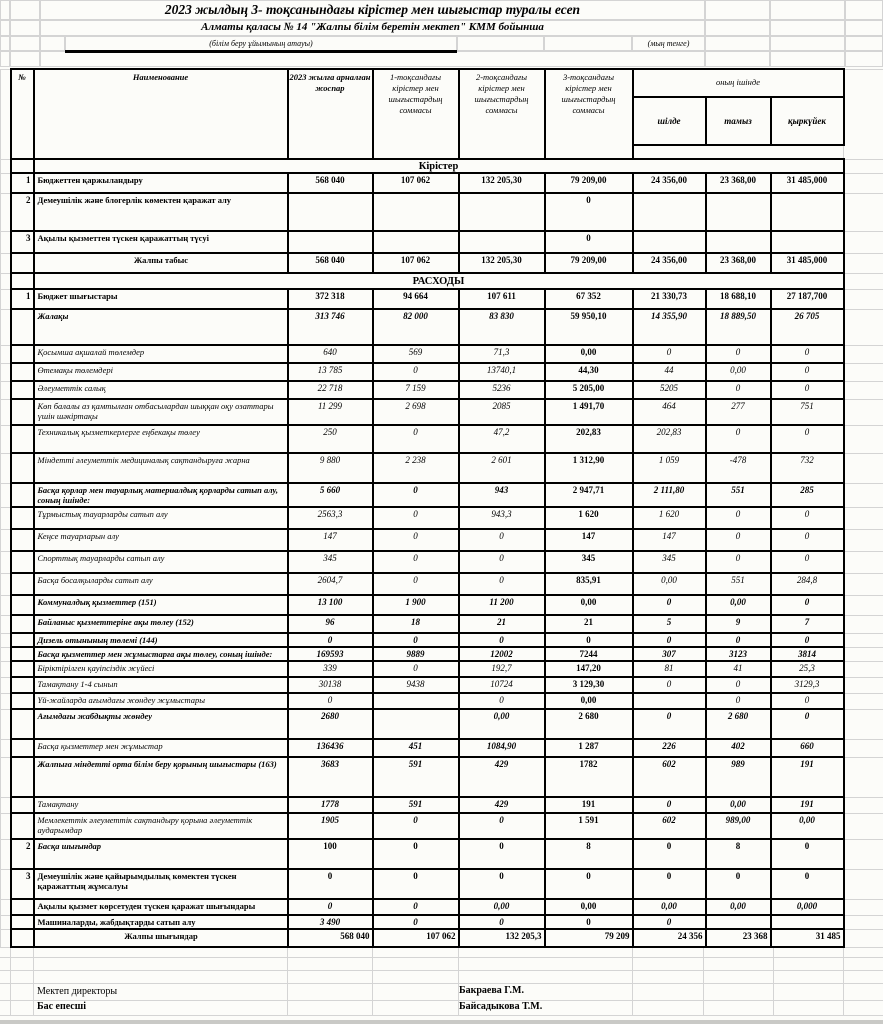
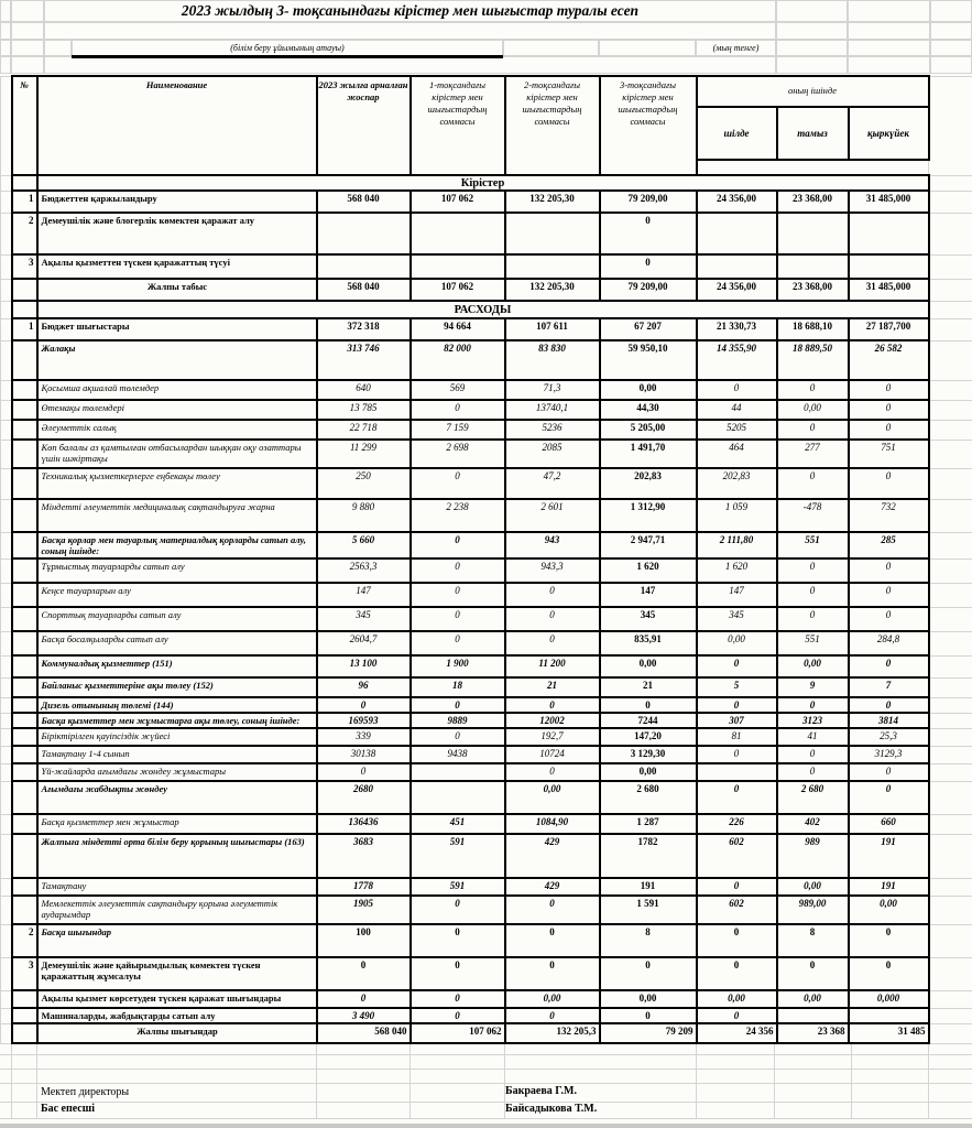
  2023 жылдың 3- тоқсанындағы кірістер мен шығыстар туралы есеп
- Алматы қаласы № 14 "Жалпы білім беретін мектеп" КММ бойынша
  (білім беру ұйымының атауы)
  (мың тенге)
  	№	Наименование	2023 жылға арналған жоспар	1-тоқсандағы кірістер мен шығыстардың соммасы	2-тоқсандағы кірістер мен шығыстардың соммасы	3-тоқсандағы кірістер мен шығыстардың соммасы	оның ішінде
  шілде	тамыз	қыркүйек
  		Кірістер
  	1	Бюджеттен қаржыландыру	568 040	107 062	132 205,30	79 209,00	24 356,00	23 368,00	31 485,000
  	2	Демеушілік және блогерлік көмектен қаражат алу				0
  	3	Ақылы қызметтен түскен қаражаттың түсуі				0
  		Жалпы табыс	568 040	107 062	132 205,30	79 209,00	24 356,00	23 368,00	31 485,000
  		РАСХОДЫ
- 	1	Бюджет шығыстары	372 318	94 664	107 611	67 352	21 330,73	18 688,10	27 187,700
+ 	1	Бюджет шығыстары	372 318	94 664	107 611	67 207	21 330,73	18 688,10	27 187,700
- 		Жалақы	313 746	82 000	83 830	59 950,10	14 355,90	18 889,50	26 705
+ 		Жалақы	313 746	82 000	83 830	59 950,10	14 355,90	18 889,50	26 582
  		Қосымша ақшалай төлемдер	640	569	71,3	0,00	0	0	0
  		Өтемақы төлемдері	13 785	0	13740,1	44,30	44	0,00	0
  		Әлеуметтік салық	22 718	7 159	5236	5 205,00	5205	0	0
  		Көп балалы аз қамтылған отбасылардан шыққан оқу озаттары үшін шәкіртақы	11 299	2 698	2085	1 491,70	464	277	751
  		Техникалық қызметкерлерге еңбекақы төлеу	250	0	47,2	202,83	202,83	0	0
  		Міндетті әлеуметтік медициналық сақтандыруға жарна	9 880	2 238	2 601	1 312,90	1 059	-478	732
  		Басқа қорлар мен тауарлық материалдық қорларды сатып алу, соның ішінде:	5 660	0	943	2 947,71	2 111,80	551	285
  		Тұрмыстық тауарларды сатып алу	2563,3	0	943,3	1 620	1 620	0	0
  		Кеңсе тауарларын алу	147	0	0	147	147	0	0
  		Спорттық тауарларды сатып алу	345	0	0	345	345	0	0
  		Басқа босалқыларды сатып алу	2604,7	0	0	835,91	0,00	551	284,8
  		Коммуналдық қызметтер (151)	13 100	1 900	11 200	0,00	0	0,00	0
  		Байланыс қызметтеріне ақы төлеу (152)	96	18	21	21	5	9	7
  		Дизель отынының төлемі (144)	0	0	0	0	0	0	0
  		Басқа қызметтер мен жұмыстарға ақы төлеу, соның ішінде:	169593	9889	12002	7244	307	3123	3814
  		Біріктірілген қауіпсіздік жүйесі	339	0	192,7	147,20	81	41	25,3
  		Тамақтану 1-4 сынып	30138	9438	10724	3 129,30	0	0	3129,3
  		Үй-жайларда ағымдағы жөндеу жұмыстары	0		0	0,00		0	0
  		Ағымдағы жабдықты жөндеу	2680		0,00	2 680	0	2 680	0
  		Басқа қызметтер мен жұмыстар	136436	451	1084,90	1 287	226	402	660
  		Жалпыға міндетті орта білім беру қорының шығыстары (163)	3683	591	429	1782	602	989	191
  		Тамақтану	1778	591	429	191	0	0,00	191
  		Мемлекеттік әлеуметтік сақтандыру қорына әлеуметтік аударымдар	1905	0	0	1 591	602	989,00	0,00
  	2	Басқа шығындар	100	0	0	8	0	8	0
  	3	Демеушілік және қайырымдылық көмектен түскен қаражаттың жұмсалуы	0	0	0	0	0	0	0
  		Ақылы қызмет көрсетуден түскен қаражат шығындары	0	0	0,00	0,00	0,00	0,00	0,000
  		Машиналарды, жабдықтарды сатып алу	3 490	0	0	0	0
  		Жалпы шығындар	568 040	107 062	132 205,3	79 209	24 356	23 368	31 485
  Мектеп директоры
  Бакраева Г.М.
  Бас епесші
  Байсадыкова Т.М.
